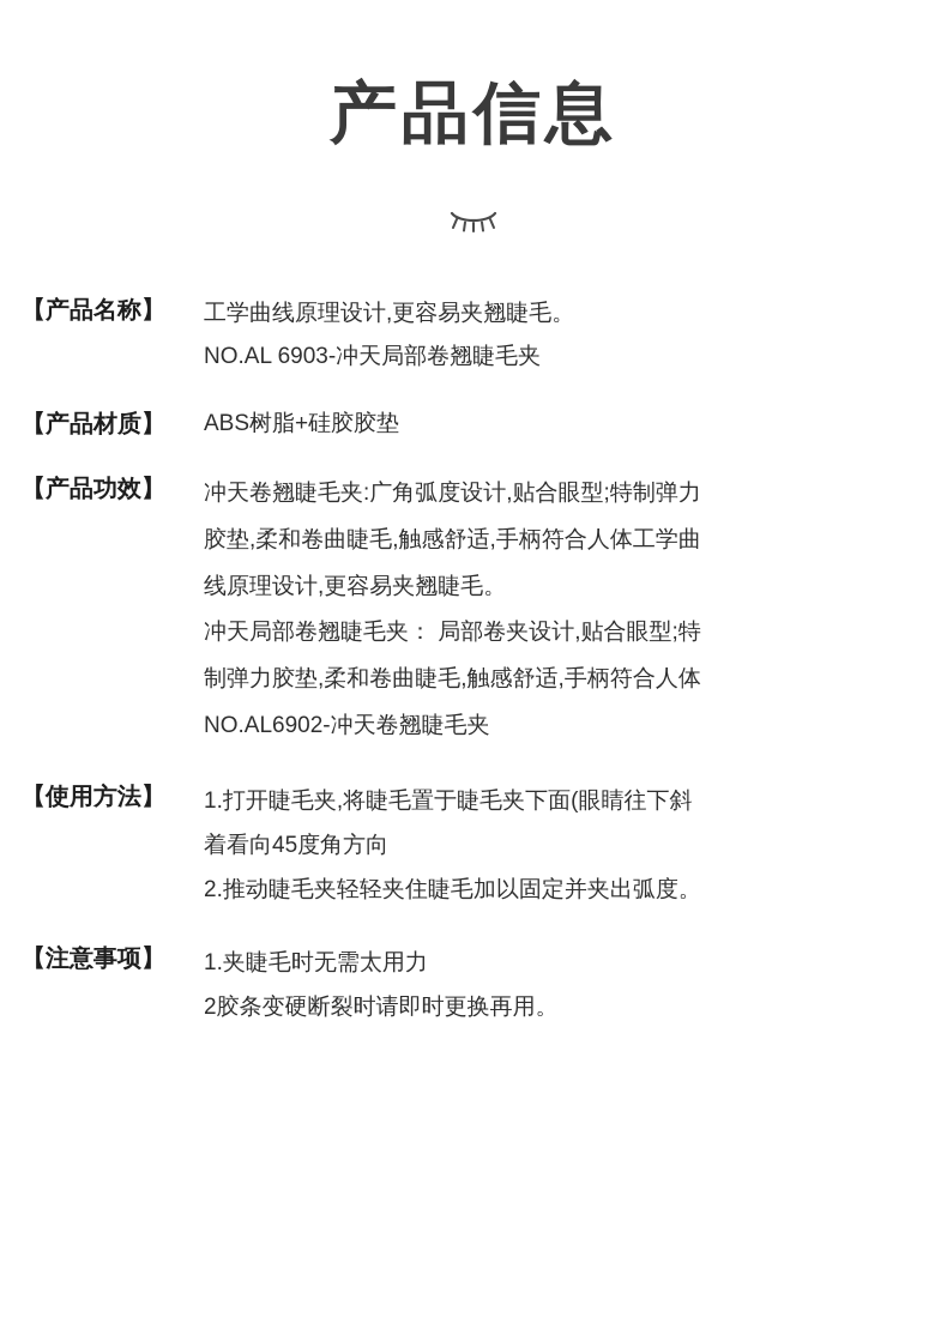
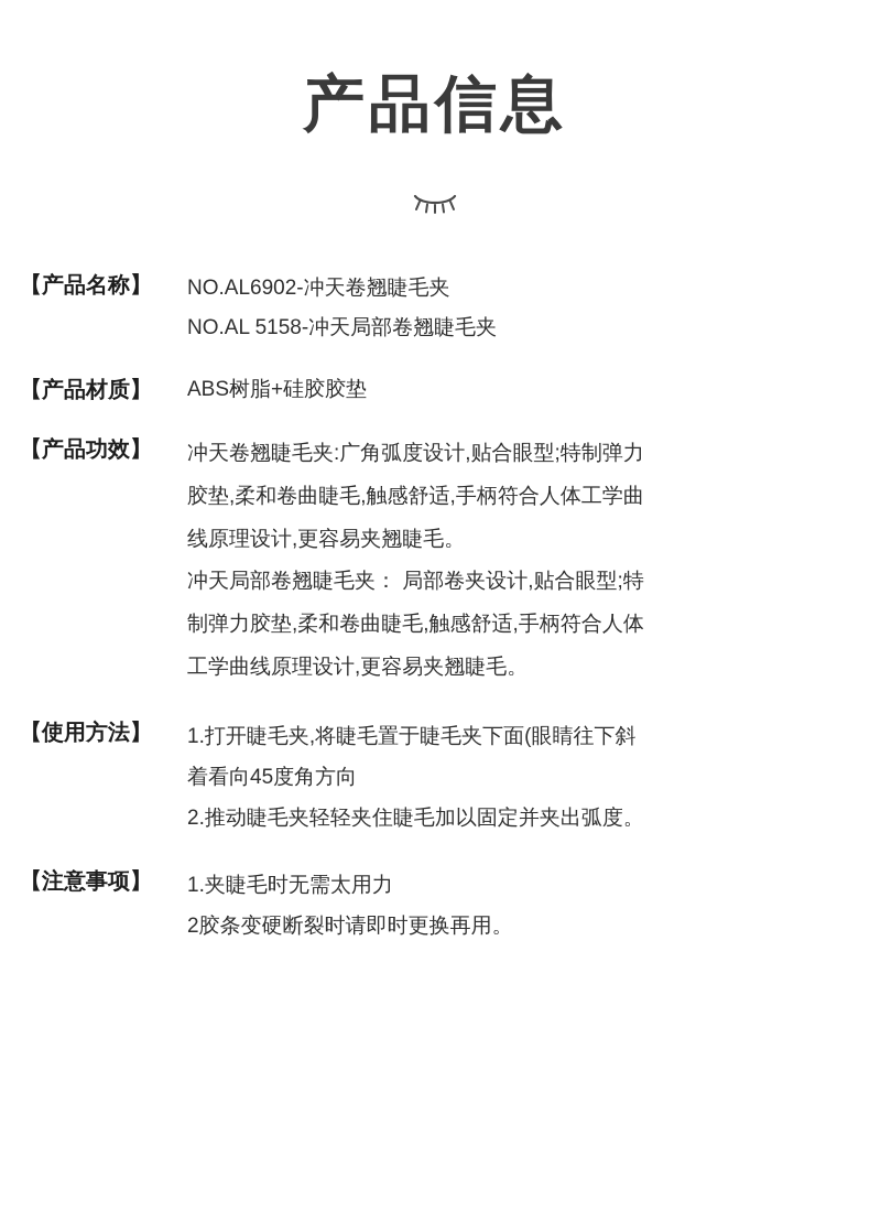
  产品信息
  【产品名称】
- 工学曲线原理设计,更容易夹翘睫毛。
+ NO.AL6902-冲天卷翘睫毛夹
- NO.AL 6903-冲天局部卷翘睫毛夹
+ NO.AL 5158-冲天局部卷翘睫毛夹
  【产品材质】
  ABS树脂+硅胶胶垫
  【产品功效】
  冲天卷翘睫毛夹:广角弧度设计,贴合眼型;特制弹力
  胶垫,柔和卷曲睫毛,触感舒适,手柄符合人体工学曲
  线原理设计,更容易夹翘睫毛。
  冲天局部卷翘睫毛夹： 局部卷夹设计,贴合眼型;特
  制弹力胶垫,柔和卷曲睫毛,触感舒适,手柄符合人体
- NO.AL6902-冲天卷翘睫毛夹
+ 工学曲线原理设计,更容易夹翘睫毛。
  【使用方法】
  1.打开睫毛夹,将睫毛置于睫毛夹下面(眼睛往下斜
  着看向45度角方向
  2.推动睫毛夹轻轻夹住睫毛加以固定并夹出弧度。
  【注意事项】
  1.夹睫毛时无需太用力
  2胶条变硬断裂时请即时更换再用。
